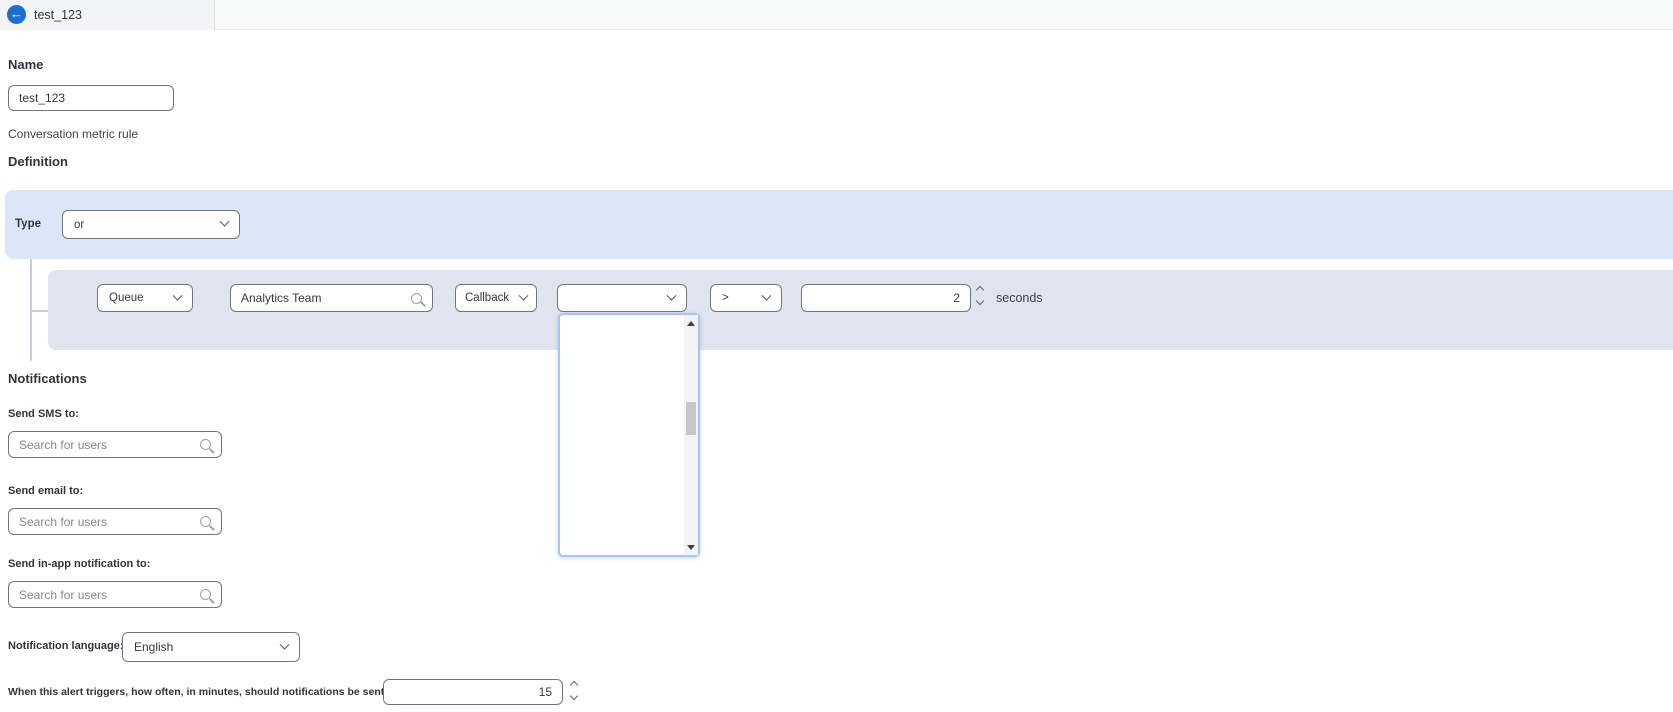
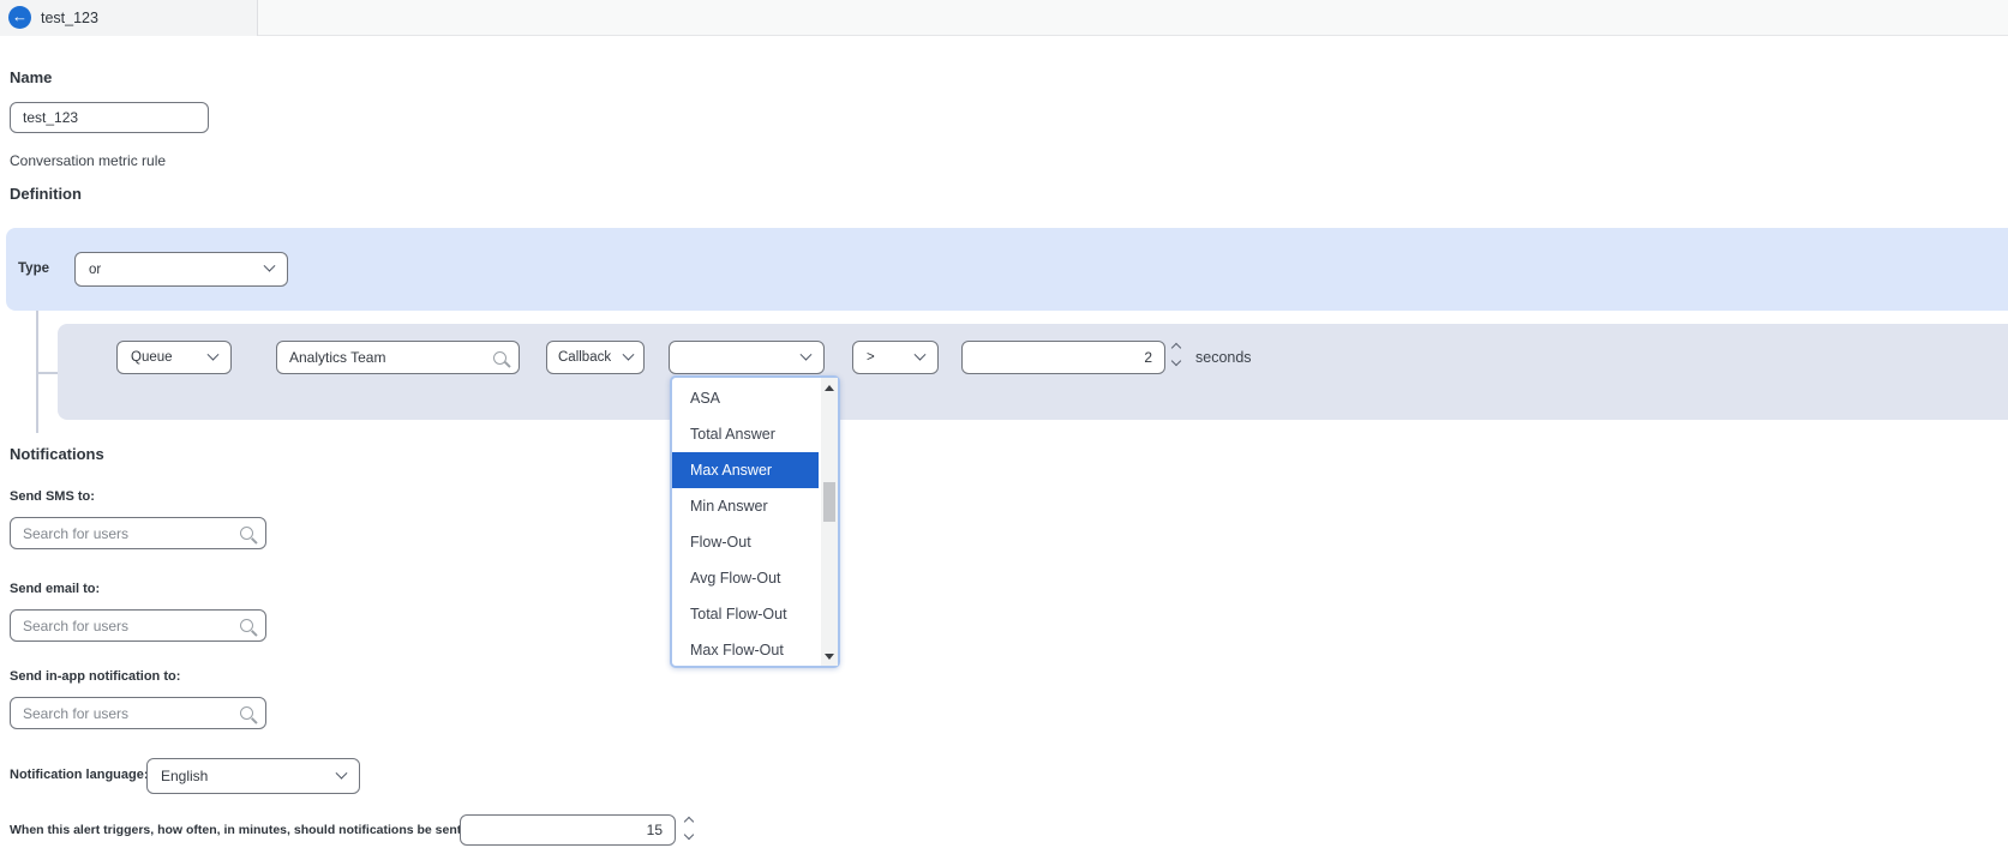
  ←
  test_123
  Name
  test_123
  Conversation metric rule
  Definition
  Type
  or
  Queue
  Analytics Team
  Callback
  >
  2
  seconds
+ ASA
+ Total Answer
+ Max Answer
+ Min Answer
+ Flow-Out
+ Avg Flow-Out
+ Total Flow-Out
+ Max Flow-Out
  Notifications
  Send SMS to:
  Search for users
  Send email to:
  Search for users
  Send in-app notification to:
  Search for users
  Notification language
  English
  When this alert triggers, how often, in minutes, should notifications be sen
  15
